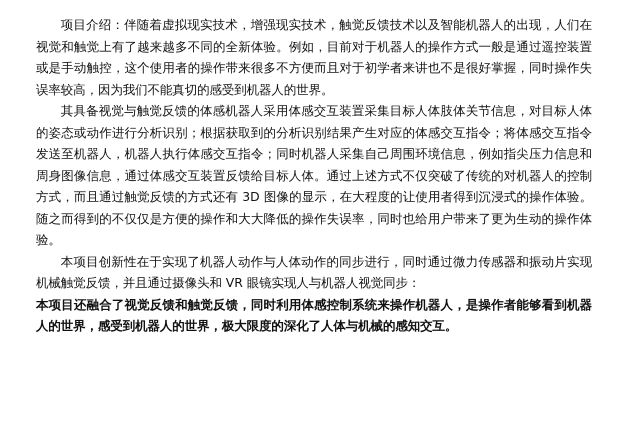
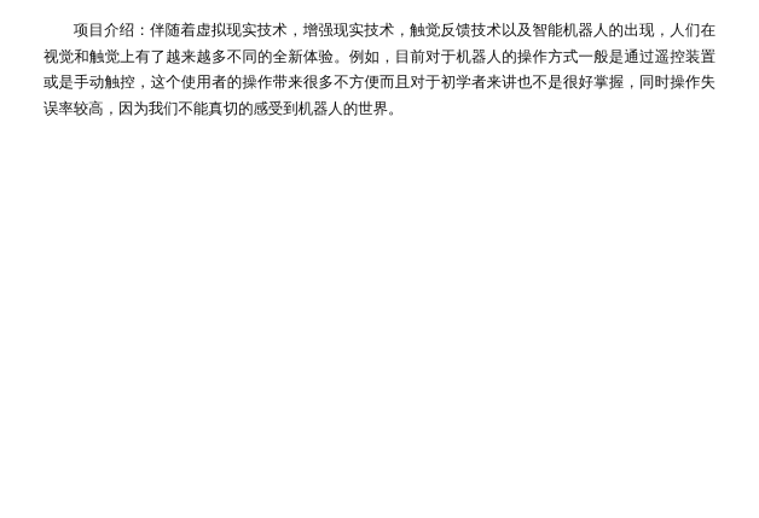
  项目介绍：伴随着虚拟现实技术，增强现实技术，触觉反馈技术以及智能机器人的出现，人们在视觉和触觉上有了越来越多不同的全新体验。例如，目前对于机器人的操作方式一般是通过遥控装置或是手动触控，这个使用者的操作带来很多不方便而且对于初学者来讲也不是很好掌握，同时操作失误率较高，因为我们不能真切的感受到机器人的世界。
- 其具备视觉与触觉反馈的体感机器人采用体感交互装置采集目标人体肢体关节信息，对目标人体的姿态或动作进行分析识别；根据获取到的分析识别结果产生对应的体感交互指令；将体感交互指令发送至机器人，机器人执行体感交互指令；同时机器人采集自己周围环境信息，例如指尖压力信息和周身图像信息，通过体感交互装置反馈给目标人体。通过上述方式不仅突破了传统的对机器人的控制方式，而且通过触觉反馈的方式还有 3D 图像的显示，在大程度的让使用者得到沉浸式的操作体验。随之而得到的不仅仅是方便的操作和大大降低的操作失误率，同时也给用户带来了更为生动的操作体验。
- 本项目创新性在于实现了机器人动作与人体动作的同步进行，同时通过微力传感器和振动片实现机械触觉反馈，并且通过摄像头和 VR 眼镜实现人与机器人视觉同步：
- 本项目还融合了视觉反馈和触觉反馈，同时利用体感控制系统来操作机器人，是操作者能够看到机器人的世界，感受到机器人的世界，极大限度的深化了人体与机械的感知交互。
